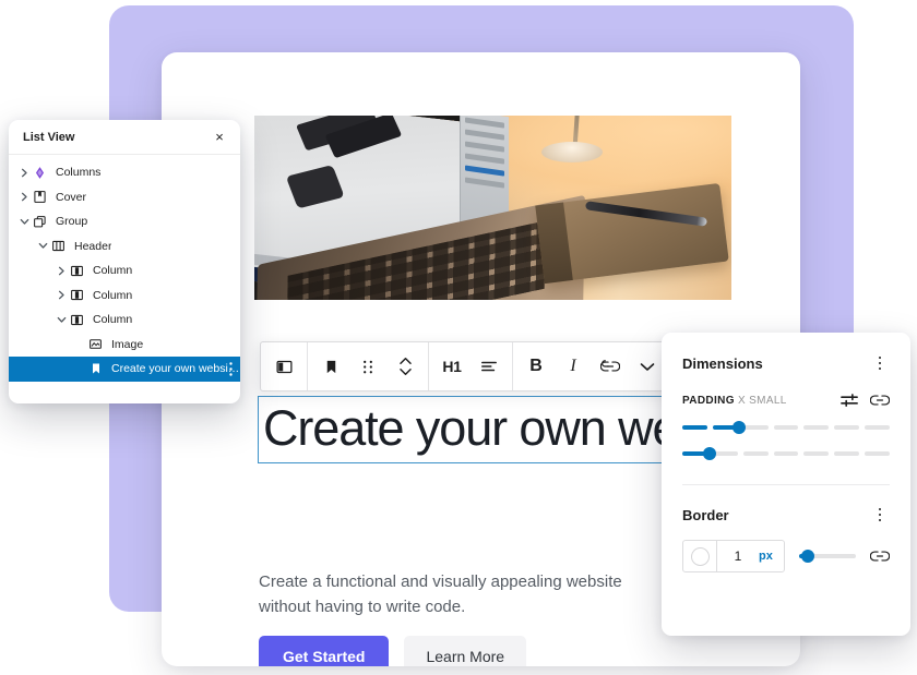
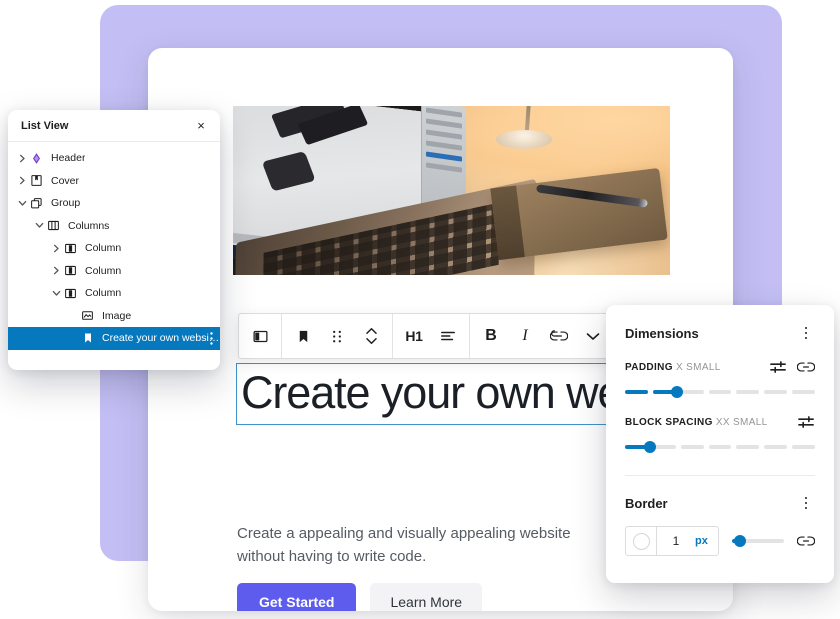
  Create your own w
- Create a functional and visually appealing website without having to write code.
+ Create a appealing and visually appealing website without having to write code.
  Get Started
  Learn More
  H1
  B
  I
  List View
  ×
- Columns
+ Header
  Cover
  Group
- Header
+ Columns
  Column
  Column
  Column
  Image
  Create your own websi…
  Dimensions
  PADDING X SMALL
+ BLOCK SPACING XX SMALL
  Border
  1
  px
